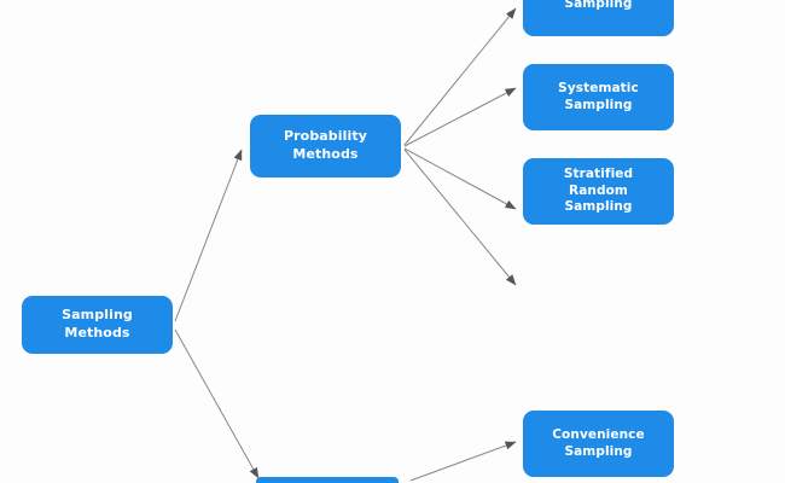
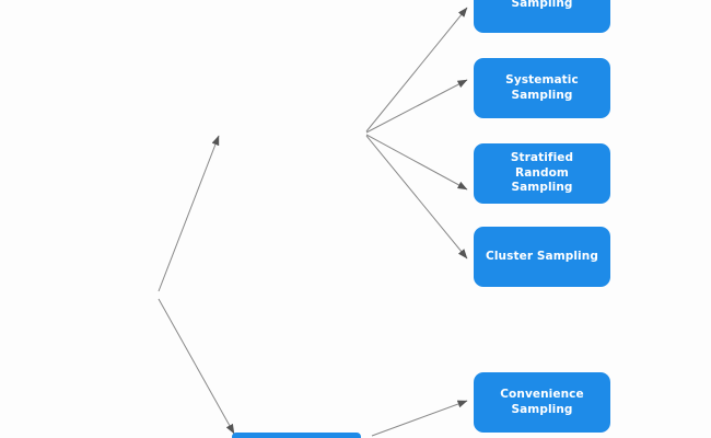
- Sampling Methods
- Probability Methods
  Sampling
  Systematic
  Sampling
  Stratified Random
  Sampling
+ Cluster Sampling
  Convenience
  Sampling
